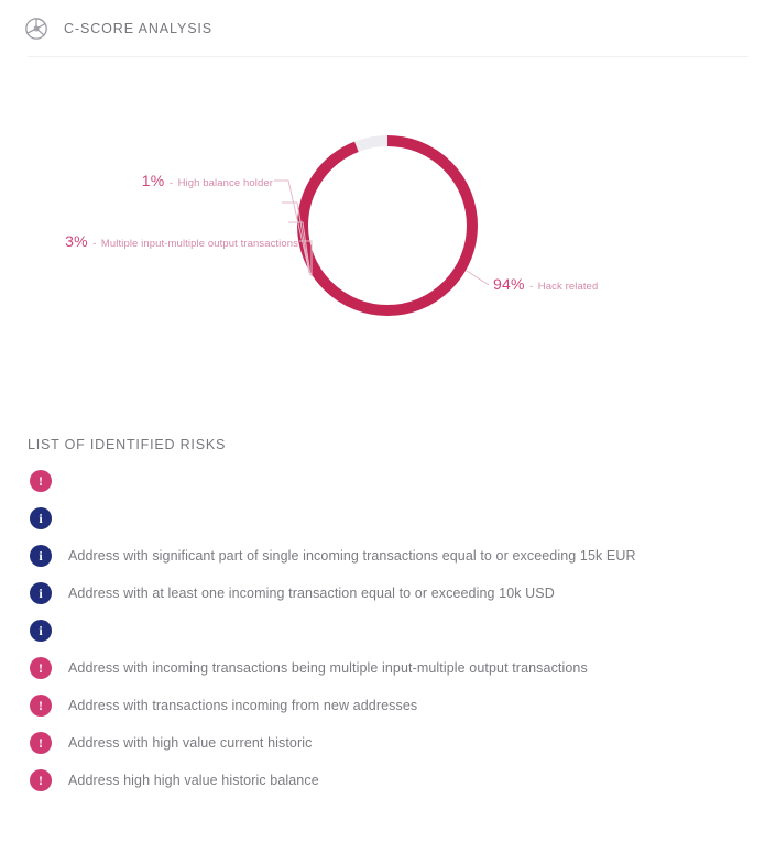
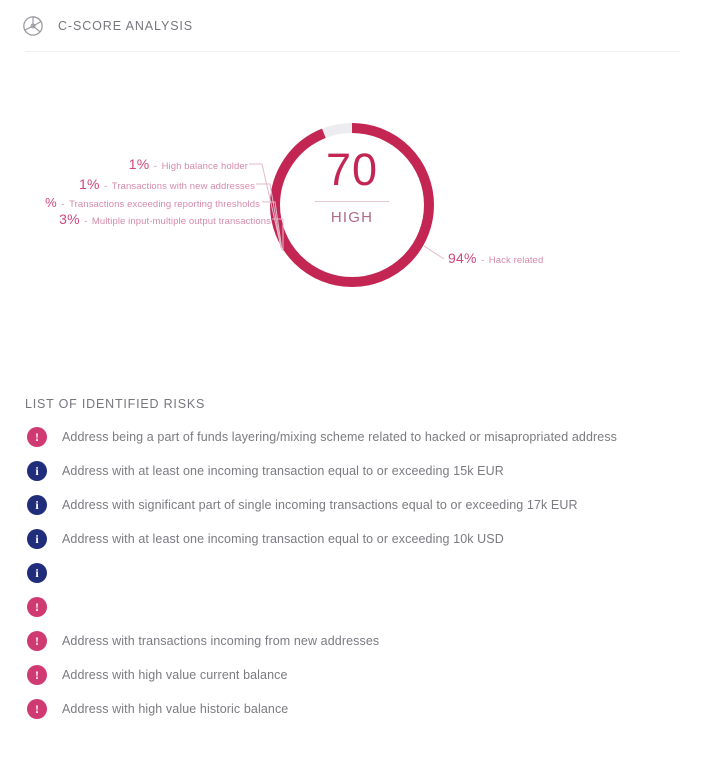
  C-SCORE ANALYSIS
+ 70
+ HIGH
  1% - High balance holder
+ 1% - Transactions with new addresses
+ % - Transactions exceeding reporting thresholds
  3% - Multiple input-multiple output transactions
  94% - Hack related
  LIST OF IDENTIFIED RISKS
  !
+ Address being a part of funds layering/mixing scheme related to hacked or misapropriated address
  i
+ Address with at least one incoming transaction equal to or exceeding 15k EUR
  i
- Address with significant part of single incoming transactions equal to or exceeding 15k EUR
+ Address with significant part of single incoming transactions equal to or exceeding 17k EUR
  i
  Address with at least one incoming transaction equal to or exceeding 10k USD
  i
  !
- Address with incoming transactions being multiple input-multiple output transactions
  !
  Address with transactions incoming from new addresses
  !
- Address with high value current historic
+ Address with high value current balance
  !
- Address high high value historic balance
+ Address with high value historic balance
